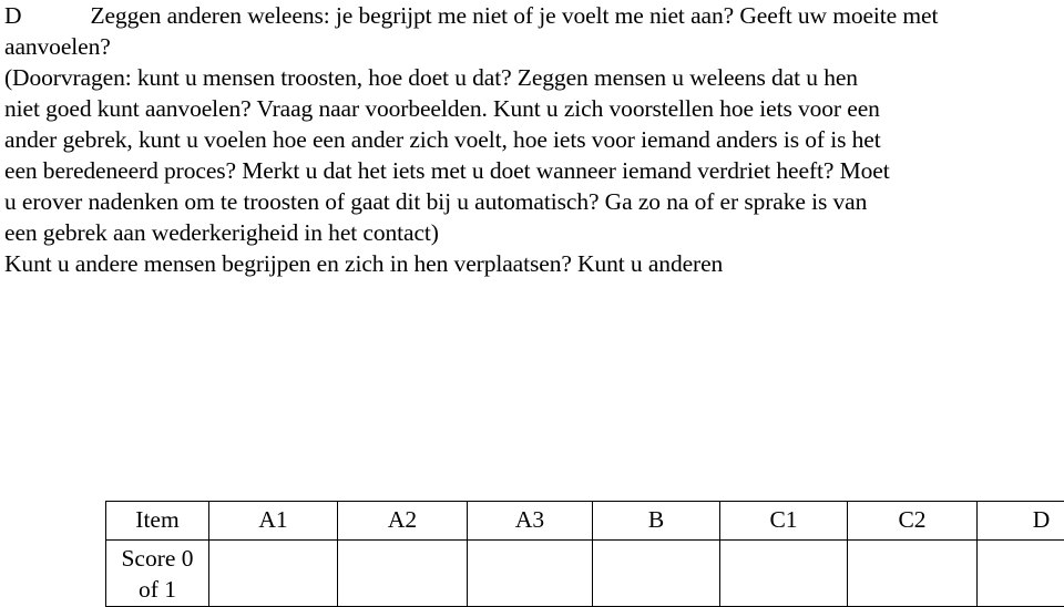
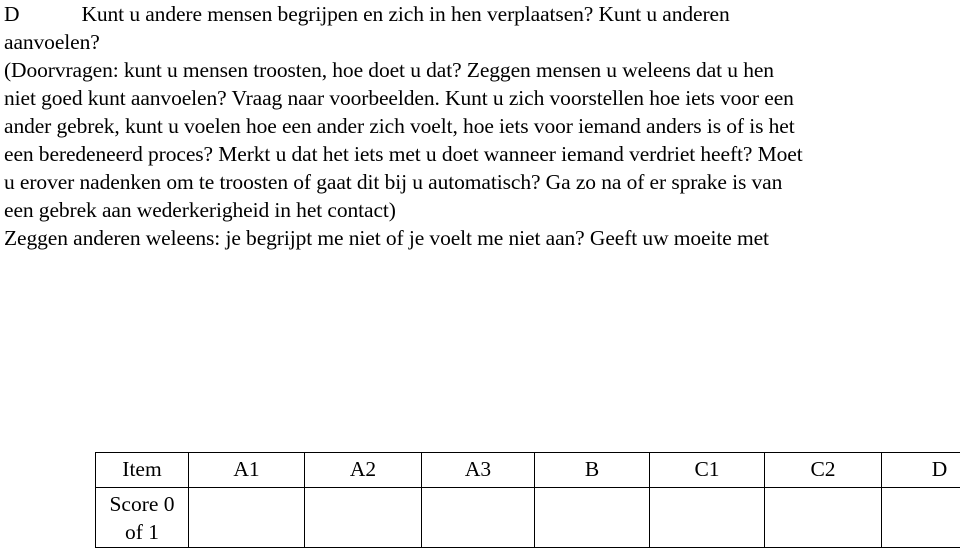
- D Zeggen anderen weleens: je begrijpt me niet of je voelt me niet aan? Geeft uw moeite met
+ D Kunt u andere mensen begrijpen en zich in hen verplaatsen? Kunt u anderen
  aanvoelen?
  (Doorvragen: kunt u mensen troosten, hoe doet u dat? Zeggen mensen u weleens dat u hen
  niet goed kunt aanvoelen? Vraag naar voorbeelden. Kunt u zich voorstellen hoe iets voor een
  ander gebrek, kunt u voelen hoe een ander zich voelt, hoe iets voor iemand anders is of is het
  een beredeneerd proces? Merkt u dat het iets met u doet wanneer iemand verdriet heeft? Moet
  u erover nadenken om te troosten of gaat dit bij u automatisch? Ga zo na of er sprake is van
  een gebrek aan wederkerigheid in het contact)
- Kunt u andere mensen begrijpen en zich in hen verplaatsen? Kunt u anderen
+ Zeggen anderen weleens: je begrijpt me niet of je voelt me niet aan? Geeft uw moeite met
  Item	A1	A2	A3	B	C1	C2	D
  Score 0 of 1
